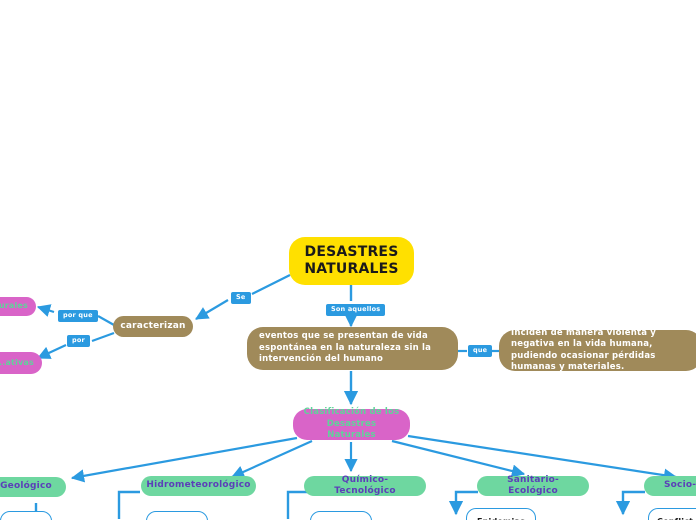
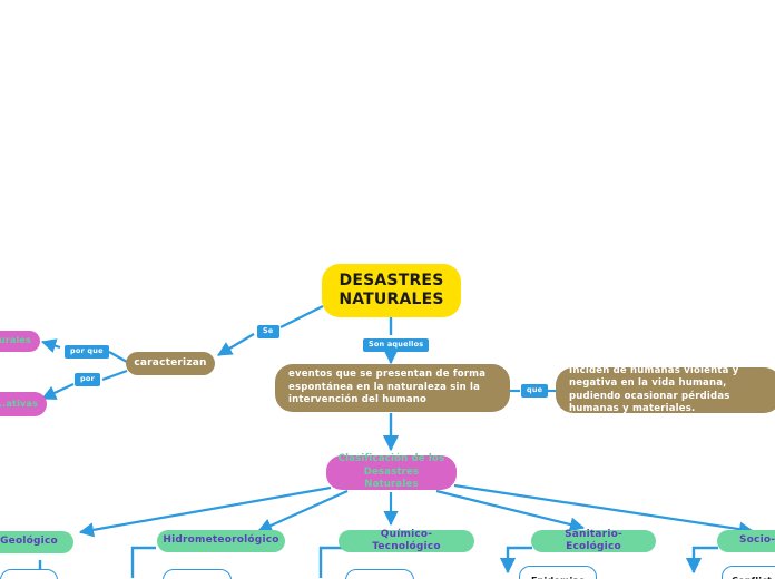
  DESASTRES
  NATURALES
  Se
  por que
  por
  Son aquellos
  que
  caracterizan
  ..ativas
- eventos que se presentan de vida espontánea en la naturaleza sin la intervención del humano
+ eventos que se presentan de forma espontánea en la naturaleza sin la intervención del humano
- Inciden de manera violenta y negativa en la vida humana, pudiendo ocasionar pérdidas humanas y materiales.
+ Inciden de humanas violenta y negativa en la vida humana, pudiendo ocasionar pérdidas humanas y materiales.
  Clasificación de los
  Desastres Naturales
  Geológico
  Hidrometeorológico
  Químico-Tecnológico
  Sanitario-Ecológico
  Socio-
